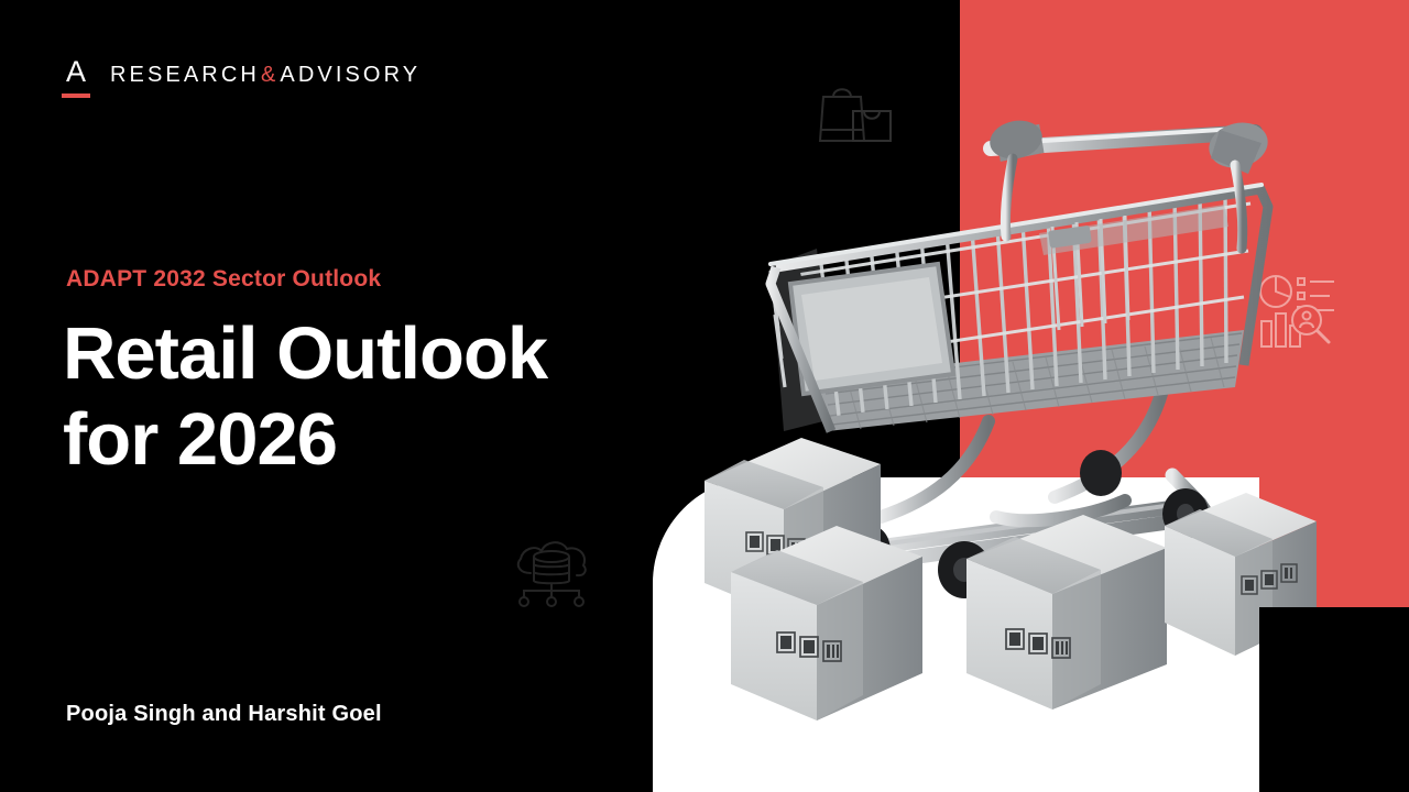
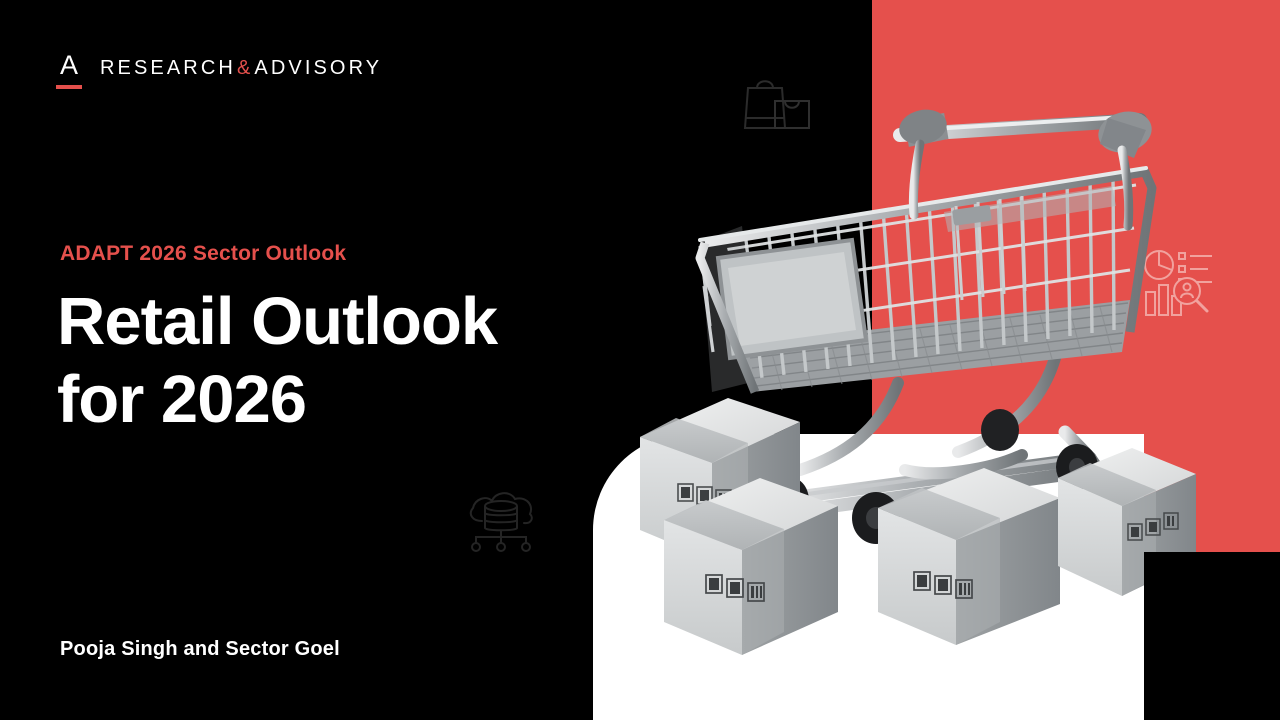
  A
  RESEARCH
  &
  ADVISORY
- ADAPT 2032 Sector Outlook
+ ADAPT 2026 Sector Outlook
  Retail Outlook
  for 2026
- Pooja Singh and Harshit Goel
+ Pooja Singh and Sector Goel
